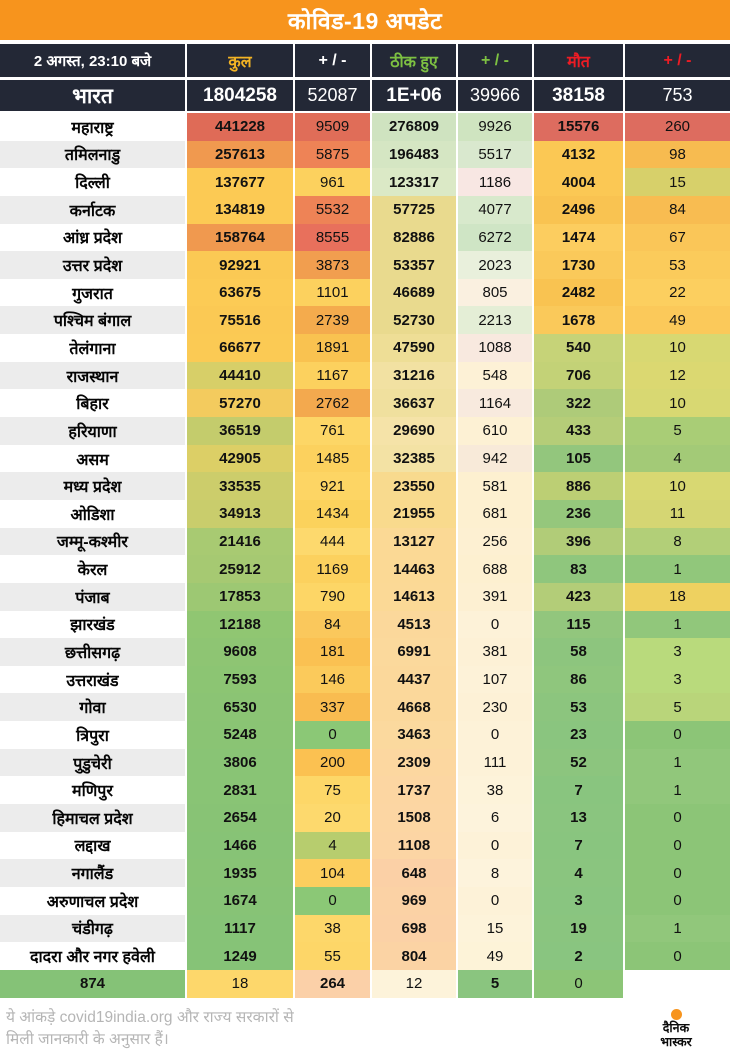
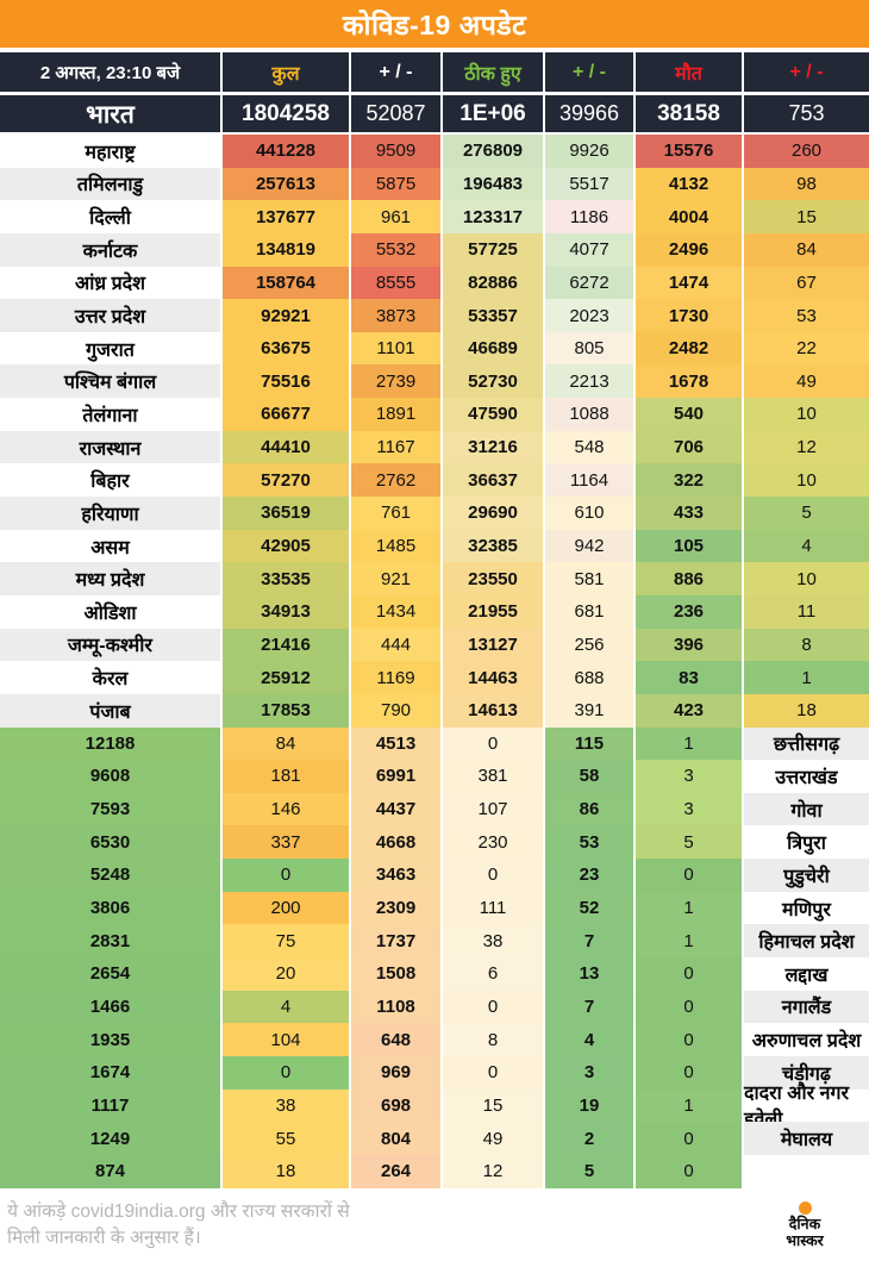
  कोविड-19 अपडेट
  2 अगस्त, 23:10 बजे
  कुल
  + / -
  ठीक हुए
  + / -
  मौत
  + / -
  भारत
  1804258
  52087
  1E+06
  39966
  38158
  753
  महाराष्ट्र
  441228
  9509
  276809
  9926
  15576
  260
  तमिलनाडु
  257613
  5875
  196483
  5517
  4132
  98
  दिल्ली
  137677
  961
  123317
  1186
  4004
  15
  कर्नाटक
  134819
  5532
  57725
  4077
  2496
  84
  आंध्र प्रदेश
  158764
  8555
  82886
  6272
  1474
  67
  उत्तर प्रदेश
  92921
  3873
  53357
  2023
  1730
  53
  गुजरात
  63675
  1101
  46689
  805
  2482
  22
  पश्चिम बंगाल
  75516
  2739
  52730
  2213
  1678
  49
  तेलंगाना
  66677
  1891
  47590
  1088
  540
  10
  राजस्थान
  44410
  1167
  31216
  548
  706
  12
  बिहार
  57270
  2762
  36637
  1164
  322
  10
  हरियाणा
  36519
  761
  29690
  610
  433
  5
  असम
  42905
  1485
  32385
  942
  105
  4
  मध्य प्रदेश
  33535
  921
  23550
  581
  886
  10
  ओडिशा
  34913
  1434
  21955
  681
  236
  11
  जम्मू-कश्मीर
  21416
  444
  13127
  256
  396
  8
  केरल
  25912
  1169
  14463
  688
  83
  1
  पंजाब
  17853
  790
  14613
  391
  423
  18
- झारखंड
  12188
  84
  4513
  0
  115
  1
  छत्तीसगढ़
  9608
  181
  6991
  381
  58
  3
  उत्तराखंड
  7593
  146
  4437
  107
  86
  3
  गोवा
  6530
  337
  4668
  230
  53
  5
  त्रिपुरा
  5248
  0
  3463
  0
  23
  0
  पुडुचेरी
  3806
  200
  2309
  111
  52
  1
  मणिपुर
  2831
  75
  1737
  38
  7
  1
  हिमाचल प्रदेश
  2654
  20
  1508
  6
  13
  0
  लद्दाख
  1466
  4
  1108
  0
  7
  0
  नगालैंड
  1935
  104
  648
  8
  4
  0
  अरुणाचल प्रदेश
  1674
  0
  969
  0
  3
  0
  चंडीगढ़
  1117
  38
  698
  15
  19
  1
  दादरा और नगर हवेली
  1249
  55
  804
  49
  2
  0
+ मेघालय
  874
  18
  264
  12
  5
  0
  ये आंकड़े covid19india.org और राज्य सरकारों से
  मिली जानकारी के अनुसार हैं।
  दैनिक
  भास्कर
